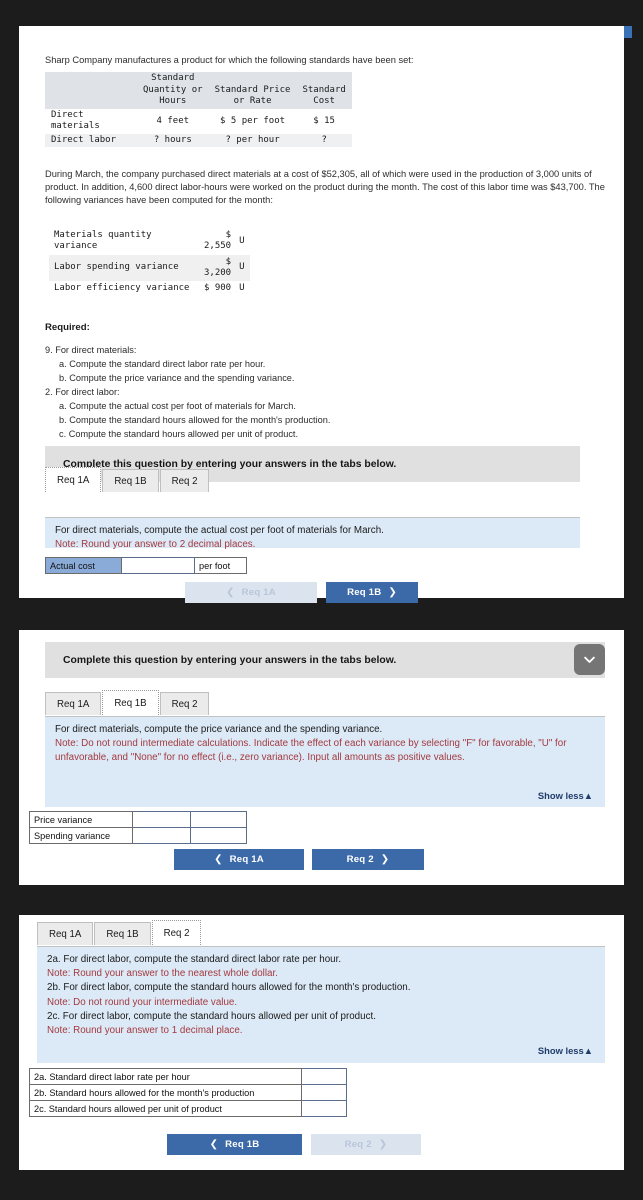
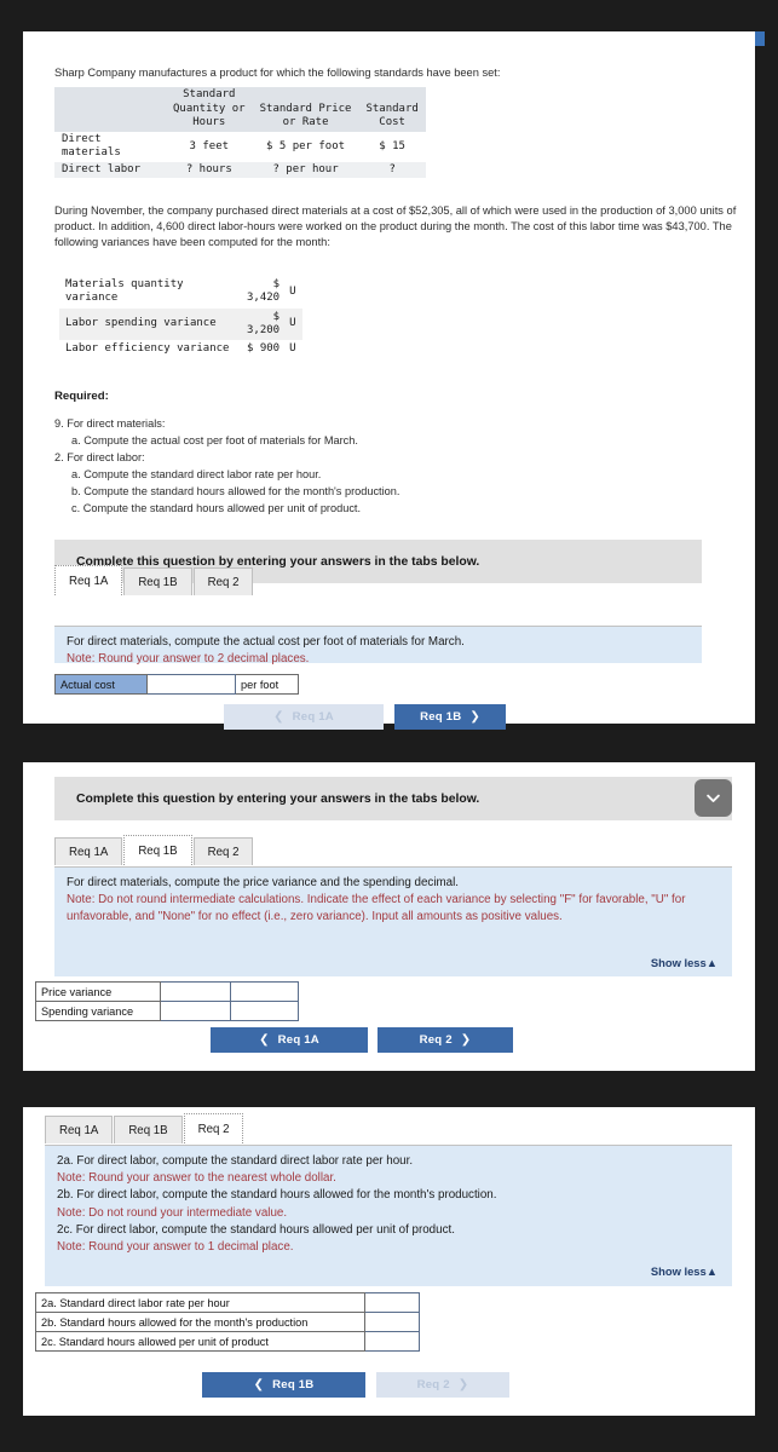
  Sharp Company manufactures a product for which the following standards have been set:
  	Standard Quantity or Hours	Standard Price or Rate	Standard Cost
- Direct materials	4 feet	$ 5 per foot	$ 15
+ Direct materials	3 feet	$ 5 per foot	$ 15
  Direct labor	? hours	? per hour	?
- During March, the company purchased direct materials at a cost of $52,305, all of which were used in the production of 3,000 units of product. In addition, 4,600 direct labor-hours were worked on the product during the month. The cost of this labor time was $43,700. The following variances have been computed for the month:
+ During November, the company purchased direct materials at a cost of $52,305, all of which were used in the production of 3,000 units of product. In addition, 4,600 direct labor-hours were worked on the product during the month. The cost of this labor time was $43,700. The following variances have been computed for the month:
- Materials quantity variance	$ 2,550	U
+ Materials quantity variance	$ 3,420	U
  Labor spending variance	$ 3,200	U
  Labor efficiency variance	$ 900	U
  Required:
  9. For direct materials:
- a. Compute the standard direct labor rate per hour.
+ a. Compute the actual cost per foot of materials for March.
- b. Compute the price variance and the spending variance.
  2. For direct labor:
- a. Compute the actual cost per foot of materials for March.
+ a. Compute the standard direct labor rate per hour.
  b. Compute the standard hours allowed for the month's production.
  c. Compute the standard hours allowed per unit of product.
  Complete this question by entering your answers in the tabs below.
  Req 1A
  Req 1B
  Req 2
  For direct materials, compute the actual cost per foot of materials for March.
  Note: Round your answer to 2 decimal places.
  Actual cost		per foot
  ❮
  Req 1A
  Req 1B
  ❯
  Complete this question by entering your answers in the tabs below.
  Req 1A
  Req 1B
  Req 2
- For direct materials, compute the price variance and the spending variance.
+ For direct materials, compute the price variance and the spending decimal.
  Note: Do not round intermediate calculations. Indicate the effect of each variance by selecting "F" for favorable, "U" for unfavorable, and "None" for no effect (i.e., zero variance). Input all amounts as positive values.
  Show less▲
  Price variance
  Spending variance
  ❮
  Req 1A
  Req 2
  ❯
  Req 1A
  Req 1B
  Req 2
  2a. For direct labor, compute the standard direct labor rate per hour.
  Note: Round your answer to the nearest whole dollar.
  2b. For direct labor, compute the standard hours allowed for the month's production.
  Note: Do not round your intermediate value.
  2c. For direct labor, compute the standard hours allowed per unit of product.
  Note: Round your answer to 1 decimal place.
  Show less▲
  2a. Standard direct labor rate per hour
  2b. Standard hours allowed for the month's production
  2c. Standard hours allowed per unit of product
  ❮
  Req 1B
  Req 2
  ❯
